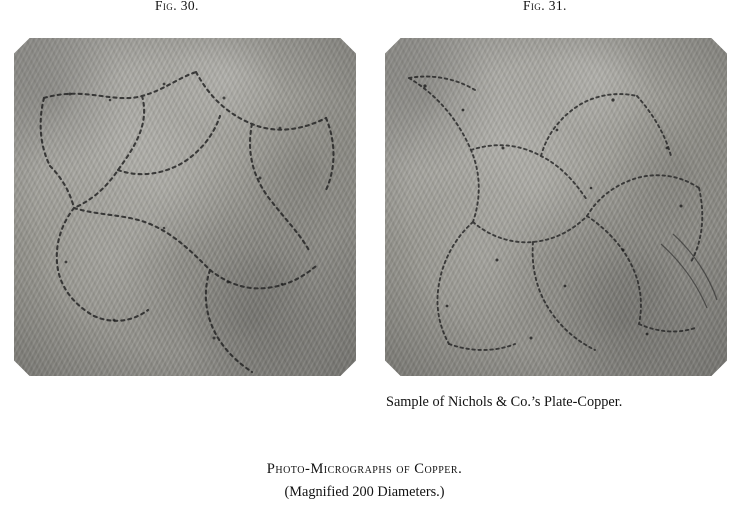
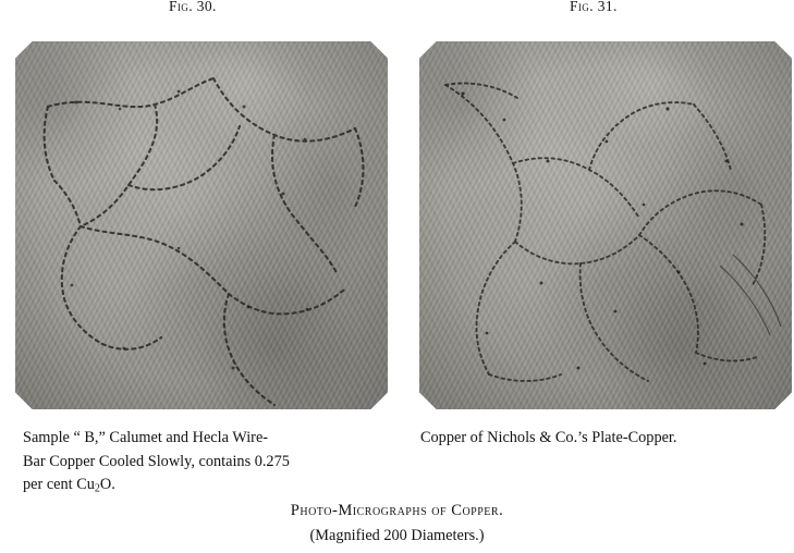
  Fig. 30.
  Fig. 31.
+ Sample “ B,” Calumet and Hecla Wire-
+ Bar Copper Cooled Slowly, contains 0.275
+ per cent Cu2O.
- Sample of Nichols & Co.’s Plate-Copper.
+ Copper of Nichols & Co.’s Plate-Copper.
  Photo-Micrographs of Copper.
  (Magnified 200 Diameters.)
